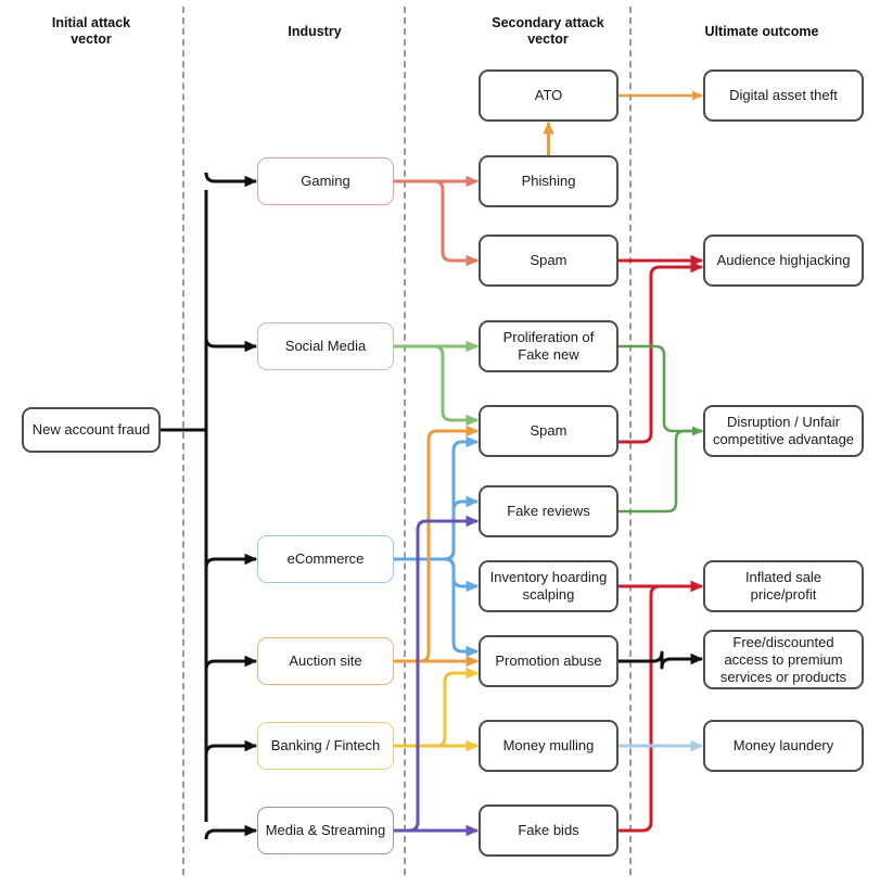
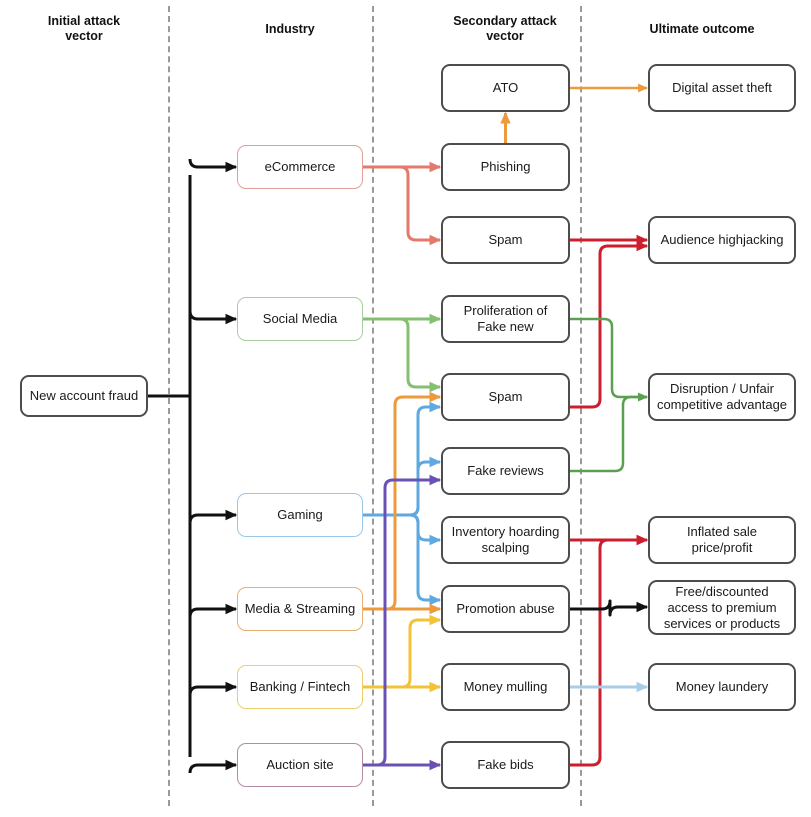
  Initial attack
  vector
  Industry
  Secondary attack
  vector
  Ultimate outcome
  New account fraud
- Gaming
+ eCommerce
  Social Media
- eCommerce
+ Gaming
- Auction site
+ Media & Streaming
  Banking / Fintech
- Media & Streaming
+ Auction site
  ATO
  Phishing
  Spam
  Proliferation of
  Fake new
  Spam
  Fake reviews
  Inventory hoarding
  scalping
  Promotion abuse
  Money mulling
  Fake bids
  Digital asset theft
  Audience highjacking
  Disruption / Unfair
  competitive advantage
  Inflated sale
  price/profit
  Free/discounted
  access to premium
  services or products
  Money laundery
